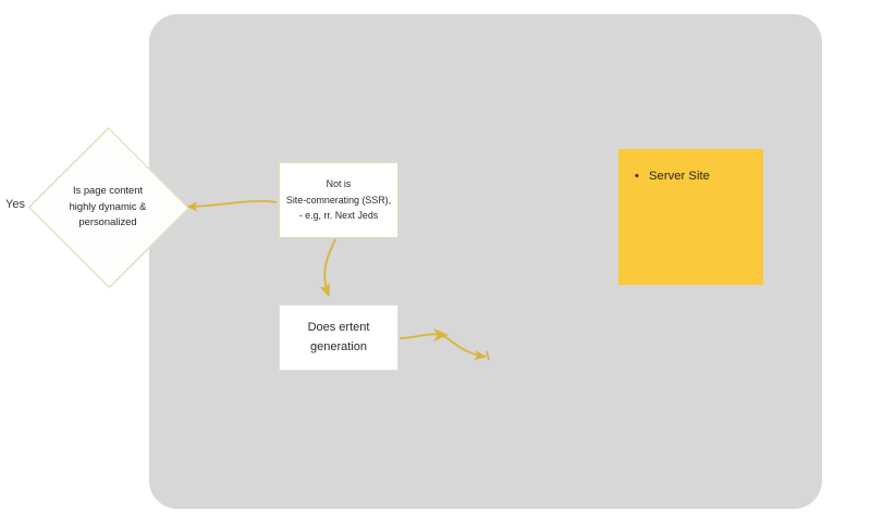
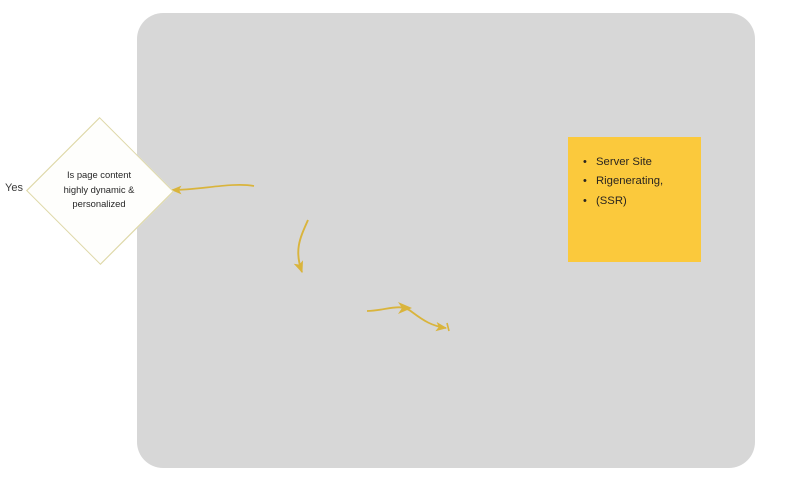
  Is page content
  highly dynamic &
  personalized
  Yes
- Not is
- Site-comnerating (SSR),
- - e.g, rr. Next Jeds
- Does ertent
- generation
  Server Site
+ Rigenerating,
+ (SSR)
